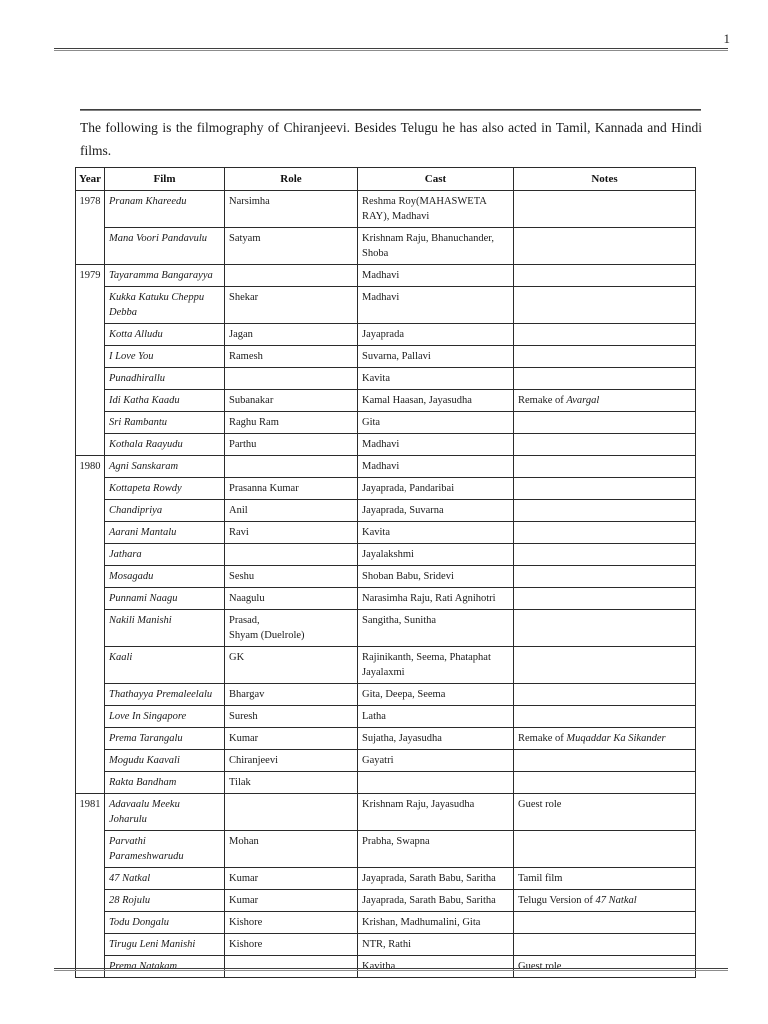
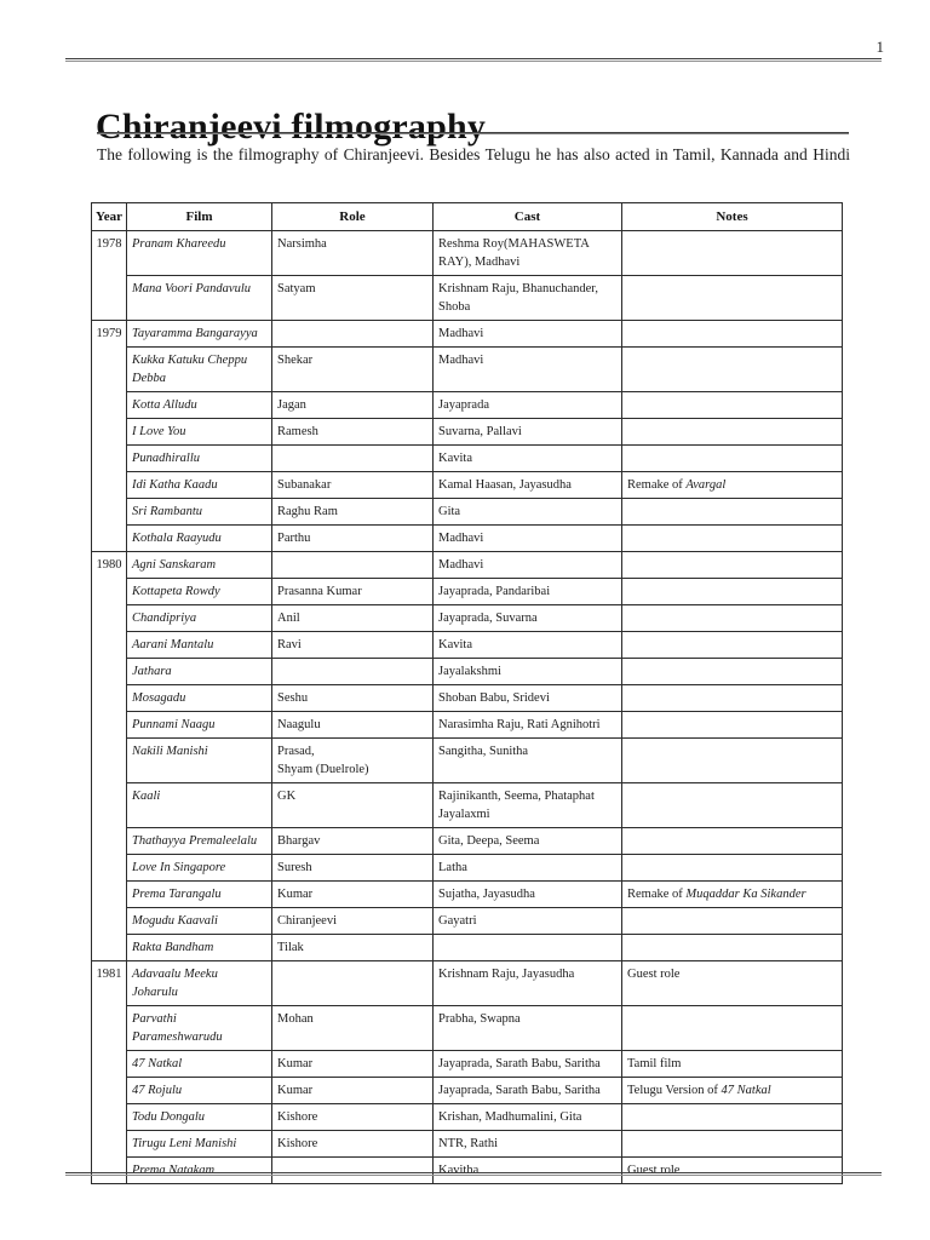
  1
+ Chiranjeevi filmography
  The following is the filmography of Chiranjeevi. Besides Telugu he has also acted in Tamil, Kannada and Hindi
- films.
  Year	Film	Role	Cast	Notes
  1978	Pranam Khareedu	Narsimha	Reshma Roy(MAHASWETA RAY), Madhavi
  Mana Voori Pandavulu	Satyam	Krishnam Raju, Bhanuchander, Shoba
  1979	Tayaramma Bangarayya		Madhavi
  Kukka Katuku Cheppu Debba	Shekar	Madhavi
  Kotta Alludu	Jagan	Jayaprada
  I Love You	Ramesh	Suvarna, Pallavi
  Punadhirallu		Kavita
  Idi Katha Kaadu	Subanakar	Kamal Haasan, Jayasudha	Remake of Avargal
  Sri Rambantu	Raghu Ram	Gita
  Kothala Raayudu	Parthu	Madhavi
  1980	Agni Sanskaram		Madhavi
  Kottapeta Rowdy	Prasanna Kumar	Jayaprada, Pandaribai
  Chandipriya	Anil	Jayaprada, Suvarna
  Aarani Mantalu	Ravi	Kavita
  Jathara		Jayalakshmi
  Mosagadu	Seshu	Shoban Babu, Sridevi
  Punnami Naagu	Naagulu	Narasimha Raju, Rati Agnihotri
  Nakili Manishi	Prasad, Shyam (Duelrole)	Sangitha, Sunitha
  Kaali	GK	Rajinikanth, Seema, Phataphat Jayalaxmi
  Thathayya Premaleelalu	Bhargav	Gita, Deepa, Seema
  Love In Singapore	Suresh	Latha
  Prema Tarangalu	Kumar	Sujatha, Jayasudha	Remake of Muqaddar Ka Sikander
  Mogudu Kaavali	Chiranjeevi	Gayatri
  Rakta Bandham	Tilak
  1981	Adavaalu Meeku Joharulu		Krishnam Raju, Jayasudha	Guest role
  Parvathi Parameshwarudu	Mohan	Prabha, Swapna
  47 Natkal	Kumar	Jayaprada, Sarath Babu, Saritha	Tamil film
- 28 Rojulu	Kumar	Jayaprada, Sarath Babu, Saritha	Telugu Version of 47 Natkal
+ 47 Rojulu	Kumar	Jayaprada, Sarath Babu, Saritha	Telugu Version of 47 Natkal
  Todu Dongalu	Kishore	Krishan, Madhumalini, Gita
  Tirugu Leni Manishi	Kishore	NTR, Rathi
  Prema Natakam		Kavitha	Guest role
